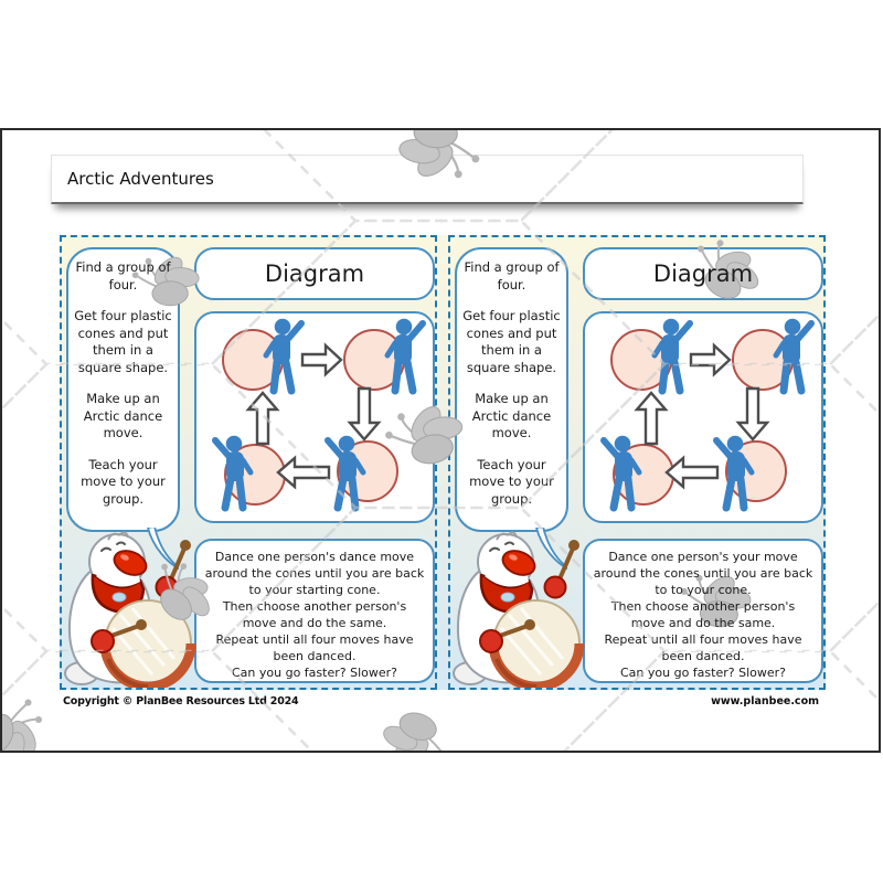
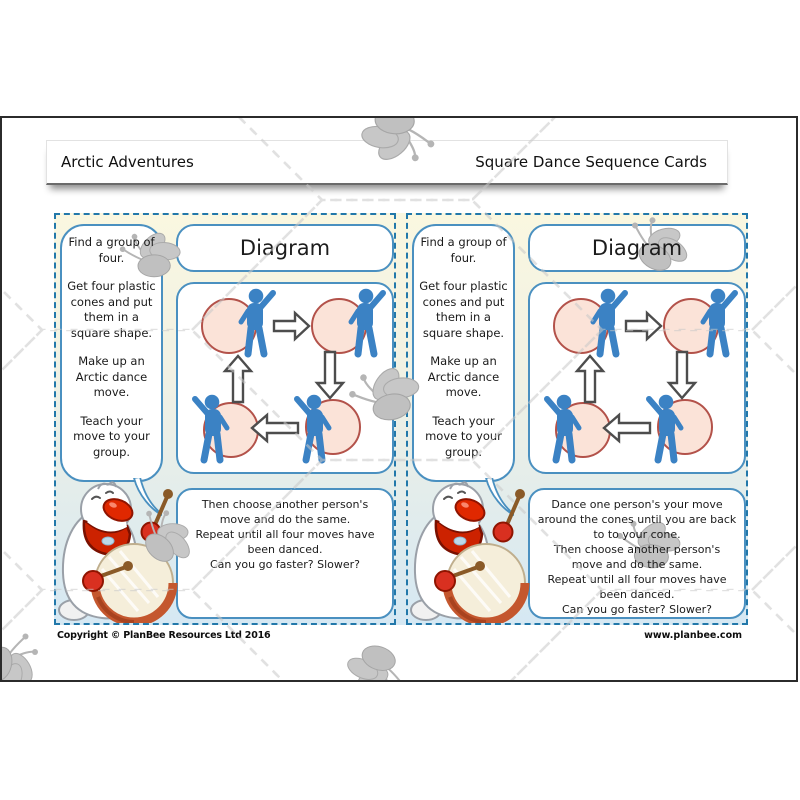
  Arctic Adventures
+ Square Dance Sequence Cards
  Find a group of four.
  Get four plastic cones and put them in a square shape.
  Make up an Arctic dance move.
  Teach your move to your group.
  Diagram
- Dance one person's dance move around the cones until you are back to your starting cone.
  Then choose another person's move and do the same.
  Repeat until all four moves have been danced.
  Can you go faster? Slower?
  Find a group of four.
  Get four plastic cones and put them in a square shape.
  Make up an Arctic dance move.
  Teach your move to your group.
  Diagram
  Dance one person's your move around the cones until you are back to to your cone.
  Then choose another person's move and do the same.
  Repeat until all four moves have been danced.
  Can you go faster? Slower?
- Copyright © PlanBee Resources Ltd 2024
+ Copyright © PlanBee Resources Ltd 2016
  www.planbee.com
